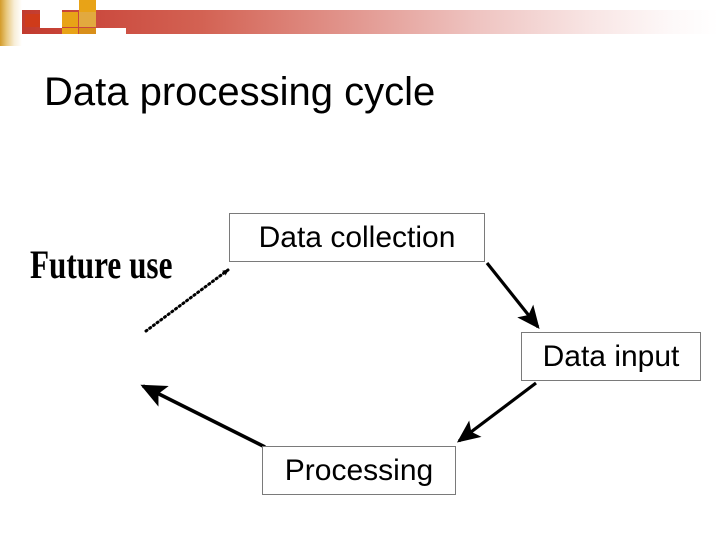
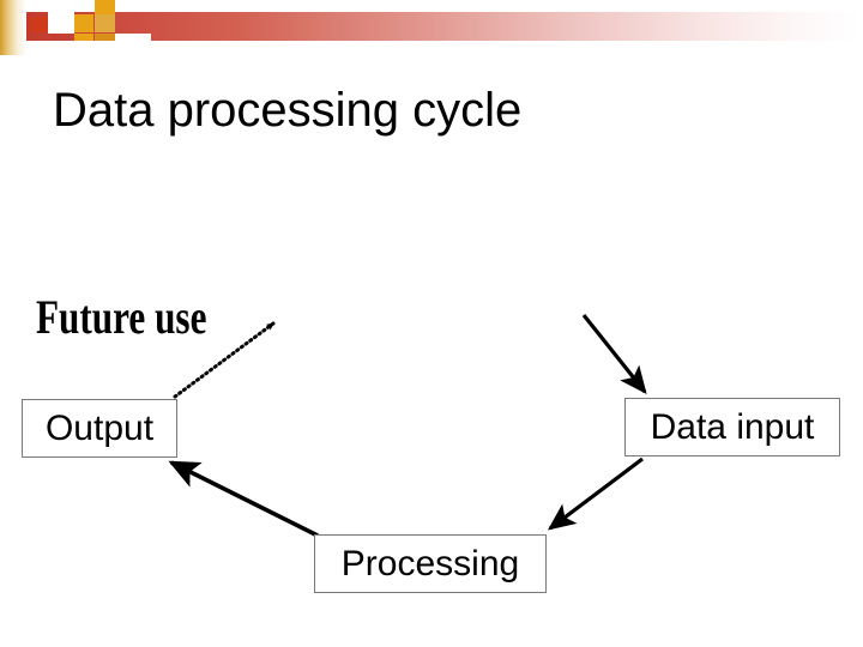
  Data processing cycle
- Data collection
  Data input
  Processing
+ Output
  Future use
